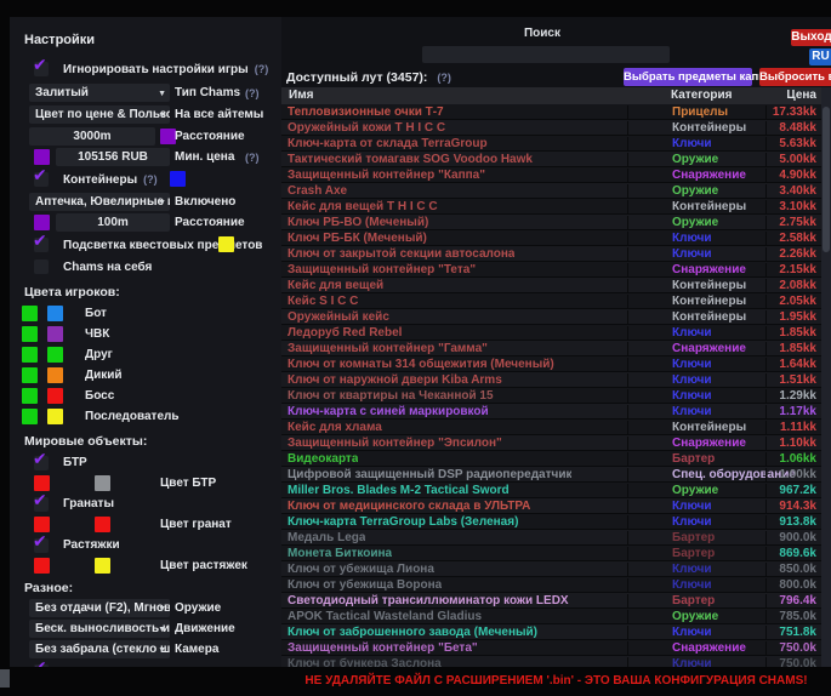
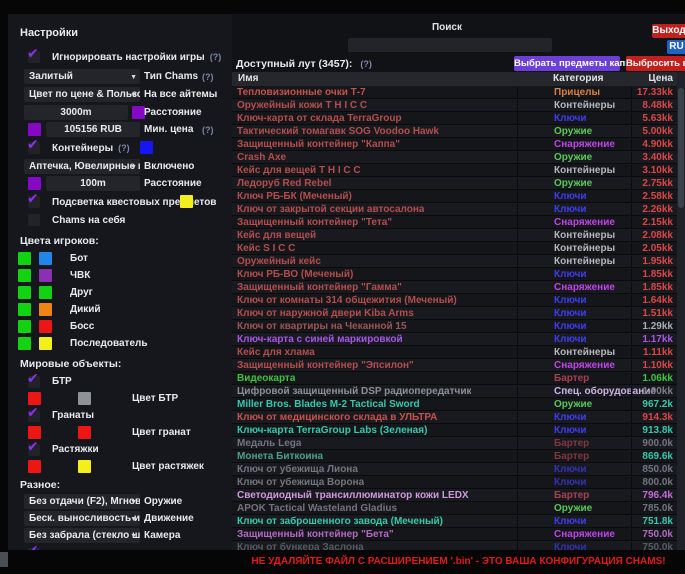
  Настройки
  Игнорировать настройки игры
  (?)
  Залитый
  Тип Chams
  (?)
  Цвет по цене & Пользо
  На все айтемы
  3000m
  Расстояние
  105156 RUB
  Мин. цена
  (?)
  Контейнеры
  (?)
  Аптечка, Ювелирные
  Включено
  100m
  Расстояние
  Подсветка квестовых преетов
  Chams на себя
  Цвета игроков:
  Бот
  ЧВК
  Друг
  Дикий
  Босс
  Последователь
  Мировые объекты:
  БТР
  Цвет БТР
  Гранаты
  Цвет гранат
  Растяжки
  Цвет растяжек
  Разное:
  Без отдачи (F2), Мгнов
  Оружие
  Беск. выносливость и
  Движение
  Без забрала (стекло ш
  Камера
  Поиск
  Выход
  RU
  Доступный лут (3457): (?)
  Выбрать предметы кап
  Выбросить
  Имя
  Категория
  Цена
  Тепловизионные очки Т-7
  Прицелы
  17.33kk
  Оружейный кожи T H I C C
  Контейнеры
  8.48kk
  Ключ-карта от склада TerraGroup
  Ключи
  5.63kk
  Тактический томагавк SOG Voodoo Hawk
  Оружие
  5.00kk
  Защищенный контейнер "Каппа"
  Снаряжение
  4.90kk
  Crash Axe
  Оружие
  3.40kk
  Кейс для вещей T H I C C
  Контейнеры
  3.10kk
- Ключ РБ-ВО (Меченый)
+ Ледоруб Red Rebel
  Оружие
  2.75kk
  Ключ РБ-БК (Меченый)
  Ключи
  2.58kk
  Ключ от закрытой секции автосалона
  Ключи
  2.26kk
  Защищенный контейнер "Тета"
  Снаряжение
  2.15kk
  Кейс для вещей
  Контейнеры
  2.08kk
  Кейс S I C C
  Контейнеры
  2.05kk
  Оружейный кейс
  Контейнеры
  1.95kk
- Ледоруб Red Rebel
+ Ключ РБ-ВО (Меченый)
  Ключи
  1.85kk
  Защищенный контейнер "Гамма"
  Снаряжение
  1.85kk
  Ключ от комнаты 314 общежития (Меченый)
  Ключи
  1.64kk
  Ключ от наружной двери Kiba Arms
  Ключи
  1.51kk
  Ключ от квартиры на Чеканной 15
  Ключи
  1.29kk
  Ключ-карта с синей маркировкой
  Ключи
  1.17kk
  Кейс для хлама
  Контейнеры
  1.11kk
  Защищенный контейнер "Эпсилон"
  Снаряжение
  1.10kk
  Видеокарта
  Бартер
  1.06kk
  Цифровой защищенный DSP радиопередатчик
  Спец. оборудование
  1.00kk
  Miller Bros. Blades M-2 Tactical Sword
  Оружие
  967.2k
  Ключ от медицинского склада в УЛЬТРА
  Ключи
  914.3k
  Ключ-карта TerraGroup Labs (Зеленая)
  Ключи
  913.8k
  Медаль Lega
  Бартер
  900.0k
  Монета Биткоина
  Бартер
  869.6k
  Ключ от убежища Лиона
  Ключи
  850.0k
  Ключ от убежища Ворона
  Ключи
  800.0k
  Светодиодный трансиллюминатор кожи LEDX
  Бартер
  796.4k
  APOK Tactical Wasteland Gladius
  Оружие
  785.0k
  Ключ от заброшенного завода (Меченый)
  Ключи
  751.8k
  Защищенный контейнер "Бета"
  Снаряжение
  750.0k
  Ключ от бункера Заслона
  Ключи
  750.0k
  НЕ УДАЛЯЙТЕ ФАЙЛ С РАСШИРЕНИЕМ '.bin' - ЭТО ВАША КОНФИГУРАЦИЯ CHAMS!
